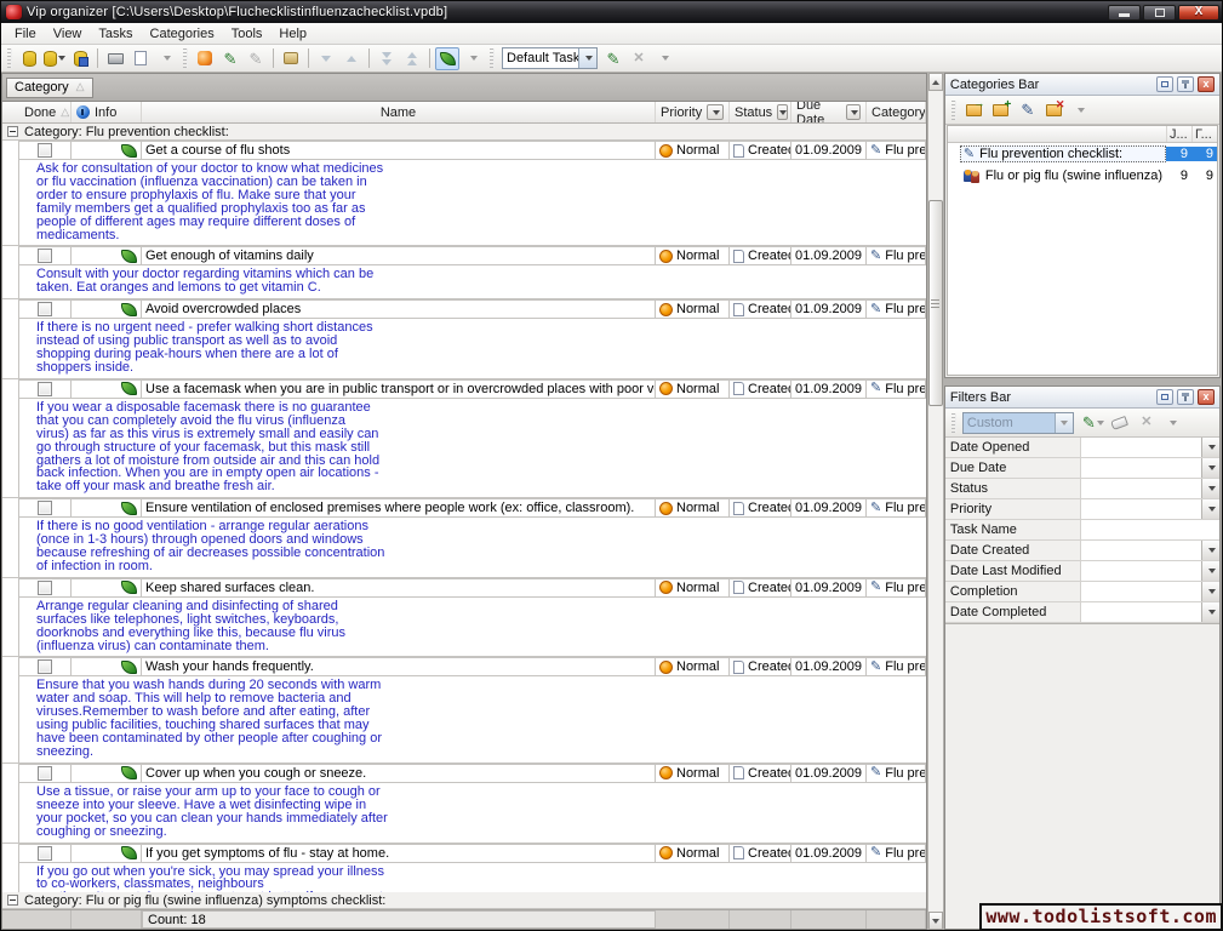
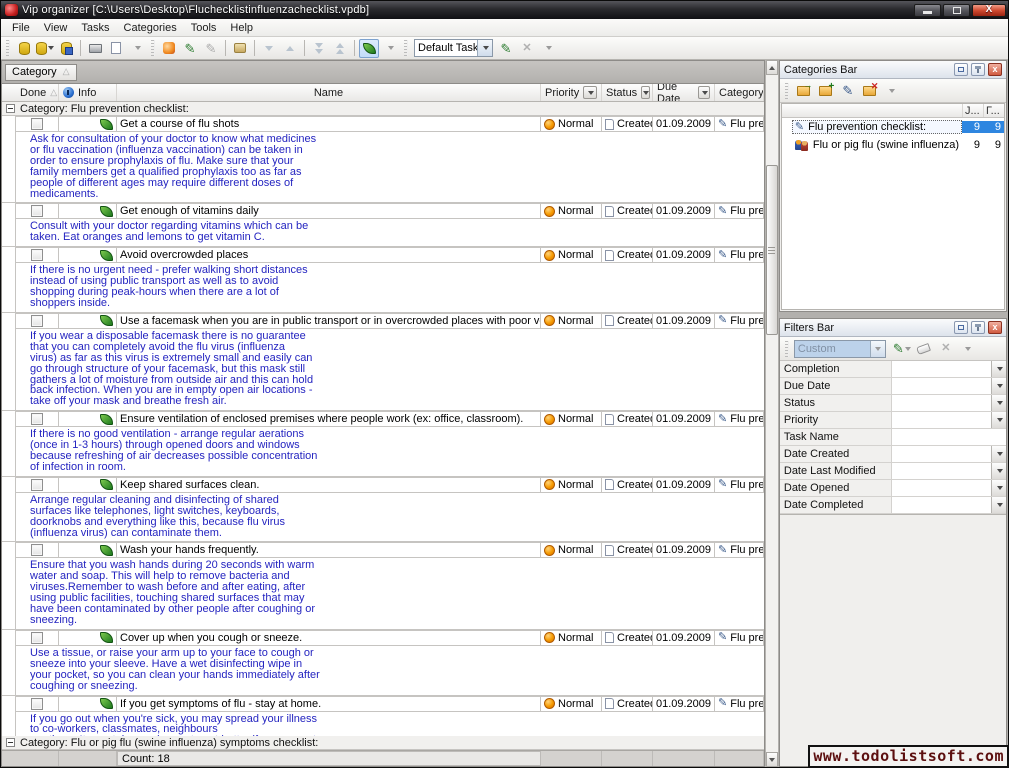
  Vip organizer [C:\Users\Desktop\Fluchecklistinfluenzachecklist.vpdb]
  X
  File
  View
  Tasks
  Categories
  Tools
  Help
  ✎
  ✎
  Default Task
  ✎
  ✕
  Category
  △
  Done
  △
  Info
  Name
  Priority
  Status
  Due Date
  Category
  Category: Flu prevention checklist:
  Get a course of flu shots
  Normal
  Create
  01.09.2009
  ✎
  Ask for consultation of your doctor to know what medicines
  or flu vaccination (influenza vaccination) can be taken in
  order to ensure prophylaxis of flu. Make sure that your
  family members get a qualified prophylaxis too as far as
  people of different ages may require different doses of
  medicaments.
  Get enough of vitamins daily
  Normal
  Create
  01.09.2009
  ✎
  Consult with your doctor regarding vitamins which can be
  taken. Eat oranges and lemons to get vitamin C.
  Avoid overcrowded places
  Normal
  Create
  01.09.2009
  ✎
  If there is no urgent need - prefer walking short distances
  instead of using public transport as well as to avoid
  shopping during peak-hours when there are a lot of
  shoppers inside.
  Use a facemask when you are in public transport or in overcrowded places with poor v
  Normal
  Create
  01.09.2009
  ✎
  If you wear a disposable facemask there is no guarantee
  that you can completely avoid the flu virus (influenza
  virus) as far as this virus is extremely small and easily can
  go through structure of your facemask, but this mask still
  gathers a lot of moisture from outside air and this can hold
  back infection. When you are in empty open air locations -
  take off your mask and breathe fresh air.
  Ensure ventilation of enclosed premises where people work (ex: office, classroom).
  Normal
  Create
  01.09.2009
  ✎
  If there is no good ventilation - arrange regular aerations
  (once in 1-3 hours) through opened doors and windows
  because refreshing of air decreases possible concentration
  of infection in room.
  Keep shared surfaces clean.
  Normal
  Create
  01.09.2009
  ✎
  Arrange regular cleaning and disinfecting of shared
  surfaces like telephones, light switches, keyboards,
  doorknobs and everything like this, because flu virus
  (influenza virus) can contaminate them.
  Wash your hands frequently.
  Normal
  Create
  01.09.2009
  ✎
  Ensure that you wash hands during 20 seconds with warm
  water and soap. This will help to remove bacteria and
  viruses.Remember to wash before and after eating, after
  using public facilities, touching shared surfaces that may
  have been contaminated by other people after coughing or
  sneezing.
  Cover up when you cough or sneeze.
  Normal
  Create
  01.09.2009
  ✎
  Use a tissue, or raise your arm up to your face to cough or
  sneeze into your sleeve. Have a wet disinfecting wipe in
  your pocket, so you can clean your hands immediately after
  coughing or sneezing.
  If you get symptoms of flu - stay at home.
  Normal
  Create
  01.09.2009
  ✎
  If you go out when you're sick, you may spread your illness
  to co-workers, classmates, neighbours
  Category: Flu or pig flu (swine influenza) symptoms checklist:
  Count: 18
  Categories Bar
  x
  ✎
  J...
  Г...
  ✎
  Flu prevention checklist:
  9
  9
  Flu or pig flu (swine influenza)
  9
  9
  Filters Bar
  x
  Custom
  ✎
  ✕
- Date Opened
+ Completion
  Due Date
  Status
  Priority
  Task Name
  Date Created
  Date Last Modified
- Completion
+ Date Opened
  Date Completed
  www.todolistsoft.com
